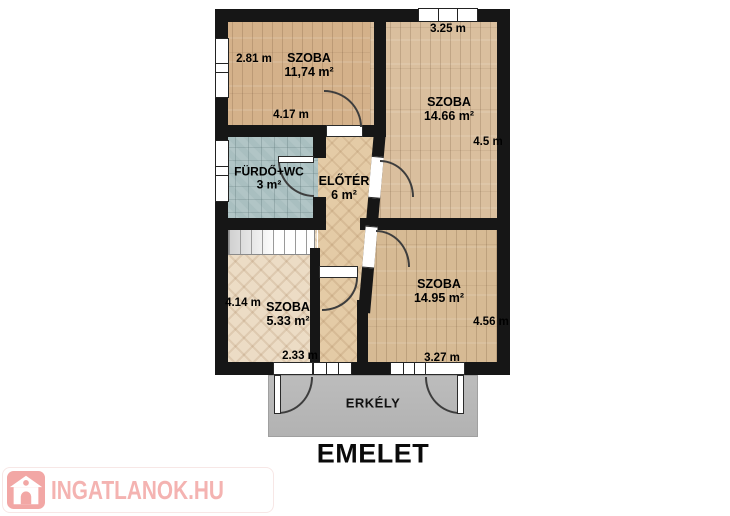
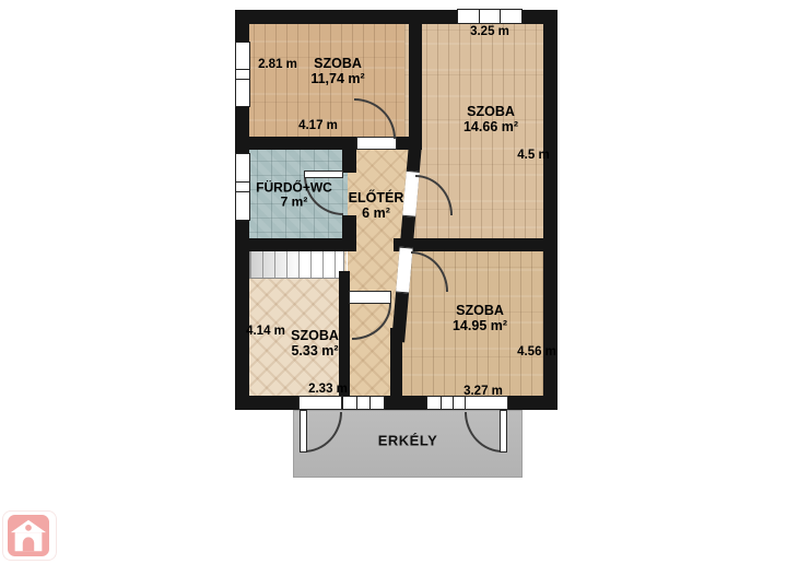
  SZOBA
  11,74 m²
  SZOBA
  14.66 m²
  FÜRDŐ+WC
- 3 m²
+ 7 m²
  ELŐTÉR
  6 m²
  SZOBA
  14.95 m²
  SZOBA
  5.33 m²
  2.81 m
  4.17 m
  3.25 m
  4.5 m
  4.14 m
  2.33 m
  3.27 m
  4.56 m
  ERKÉLY
- EMELET
- INGATLANOK.HU
